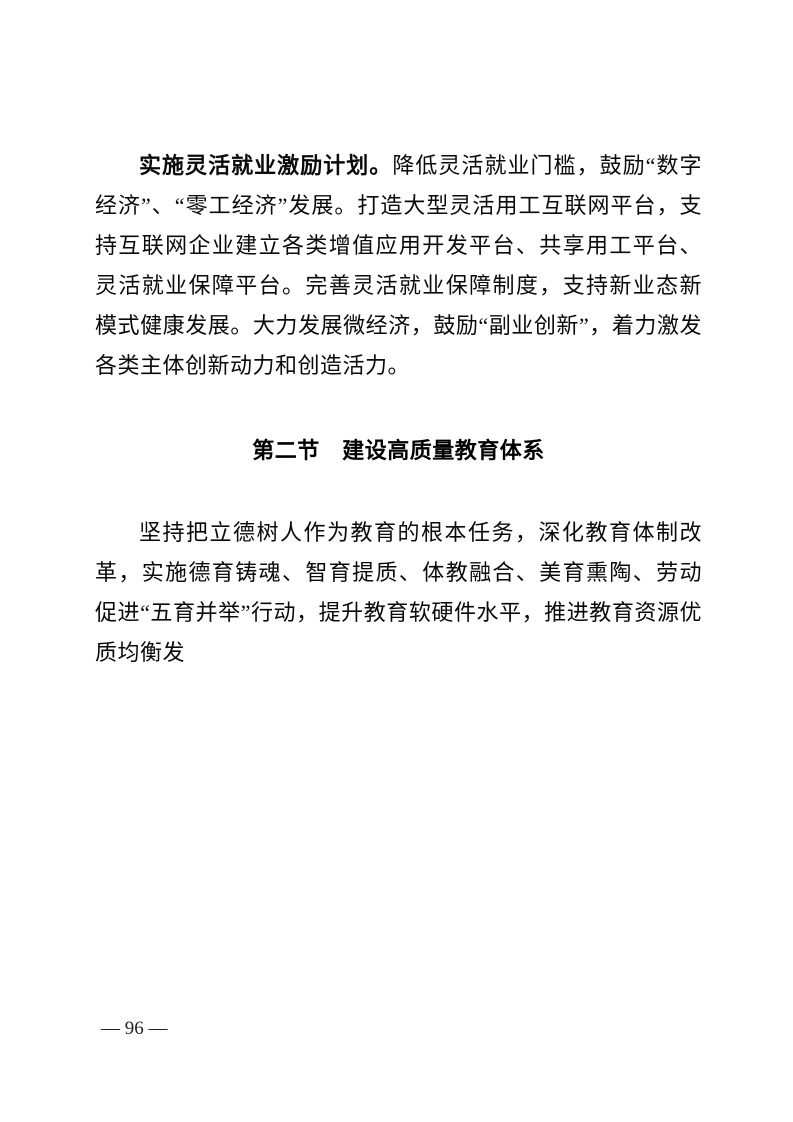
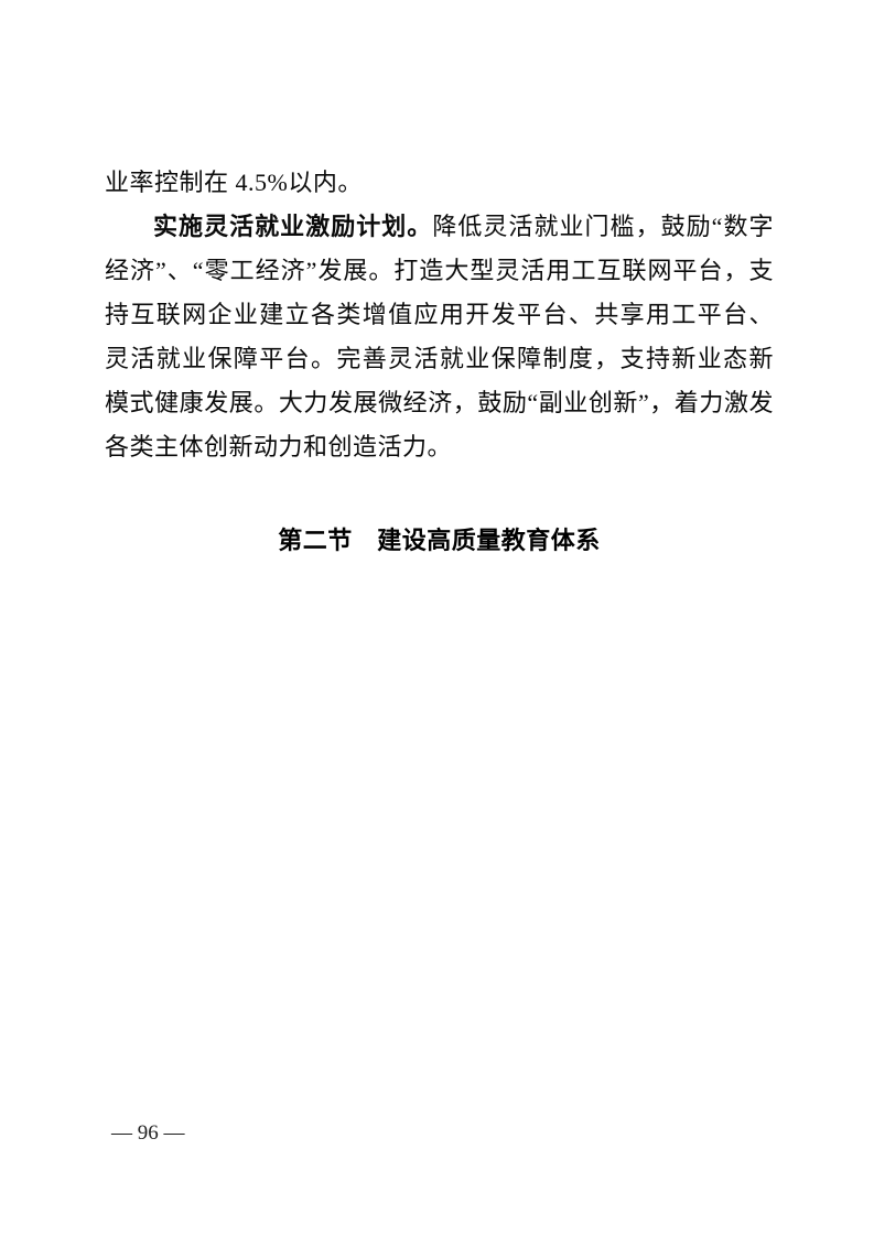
+ 业率控制在 4.5%以内。
  实施灵活就业激励计划。降低灵活就业门槛，鼓励“数字经济”、“零工经济”发展。打造大型灵活用工互联网平台，支持互联网企业建立各类增值应用开发平台、共享用工平台、灵活就业保障平台。完善灵活就业保障制度，支持新业态新模式健康发展。大力发展微经济，鼓励“副业创新”，着力激发各类主体创新动力和创造活力。
  第二节 建设高质量教育体系
- 坚持把立德树人作为教育的根本任务，深化教育体制改革，实施德育铸魂、智育提质、体教融合、美育熏陶、劳动促进“五育并举”行动，提升教育软硬件水平，推进教育资源优质均衡发
  — 96 —
